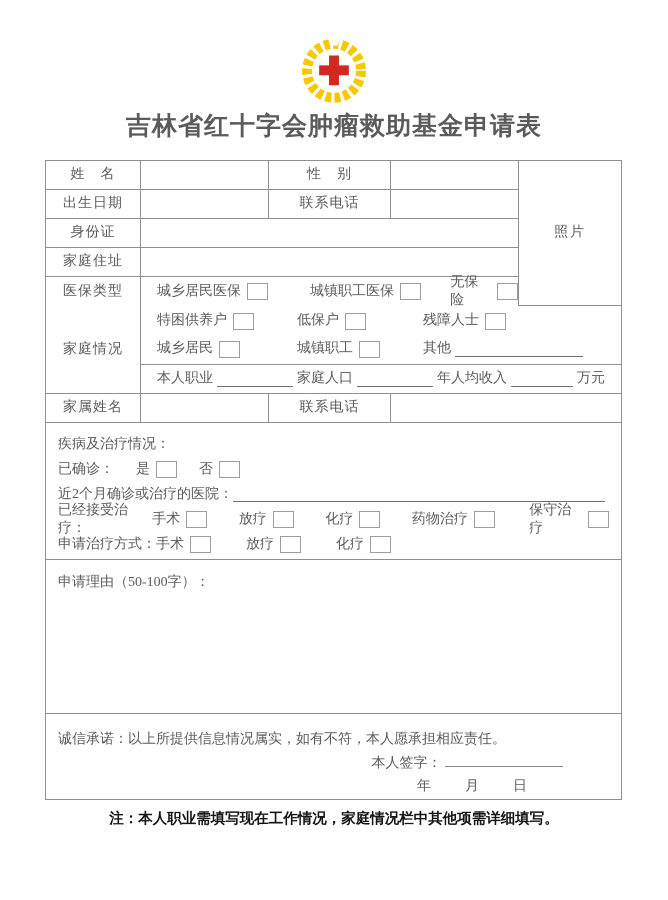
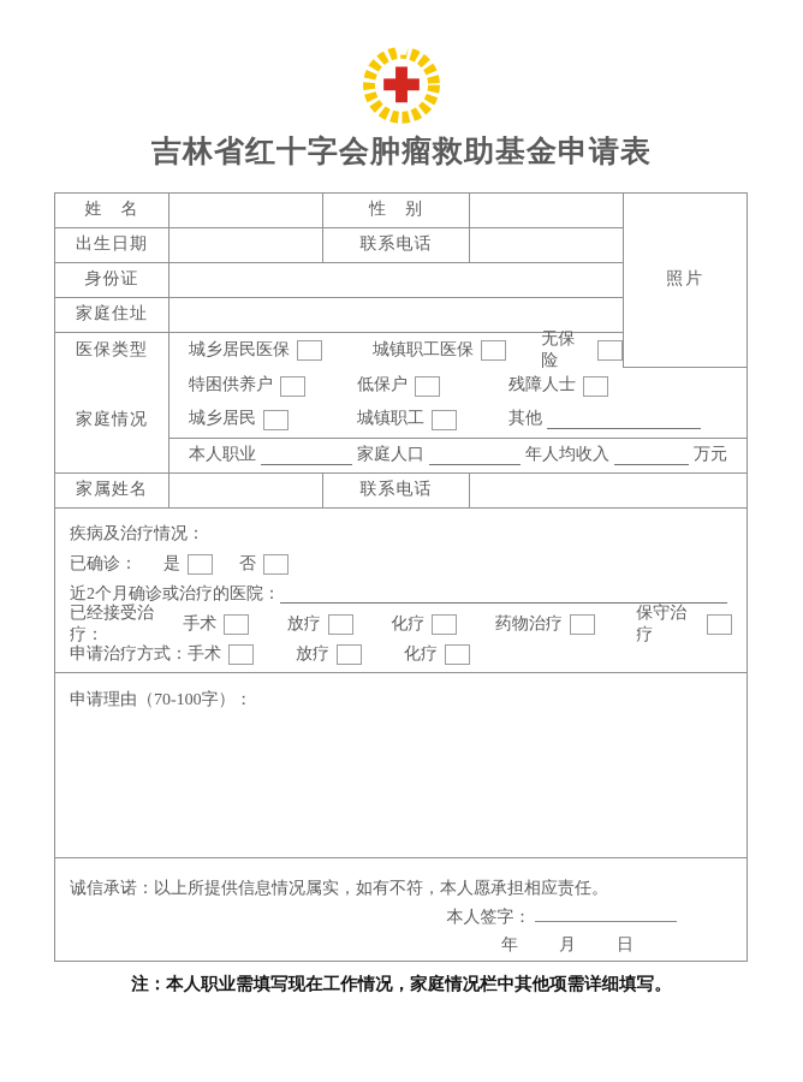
  吉林省红十字会肿瘤救助基金申请表
  姓 名
  性 别
  出生日期
  联系电话
  身份证
  家庭住址
  医保类型
  城乡居民医保
  城镇职工医保
  无保险
  照片
  家庭情况
  特困供养户
  低保户
  残障人士
  城乡居民
  城镇职工
  其他
  本人职业
  家庭人口
  年人均收入
  万元
  家属姓名
  联系电话
  疾病及治疗情况：
  已确诊：
  是
  否
  近2个月确诊或治疗的医院：
  已经接受治疗：
  手术
  放疗
  化疗
  药物治疗
  保守治疗
  申请治疗方式：
  手术
  放疗
  化疗
- 申请理由（50-100字）：
+ 申请理由（70-100字）：
  诚信承诺：以上所提供信息情况属实，如有不符，本人愿承担相应责任。
  本人签字：
  年 月 日
  注：本人职业需填写现在工作情况，家庭情况栏中其他项需详细填写。
